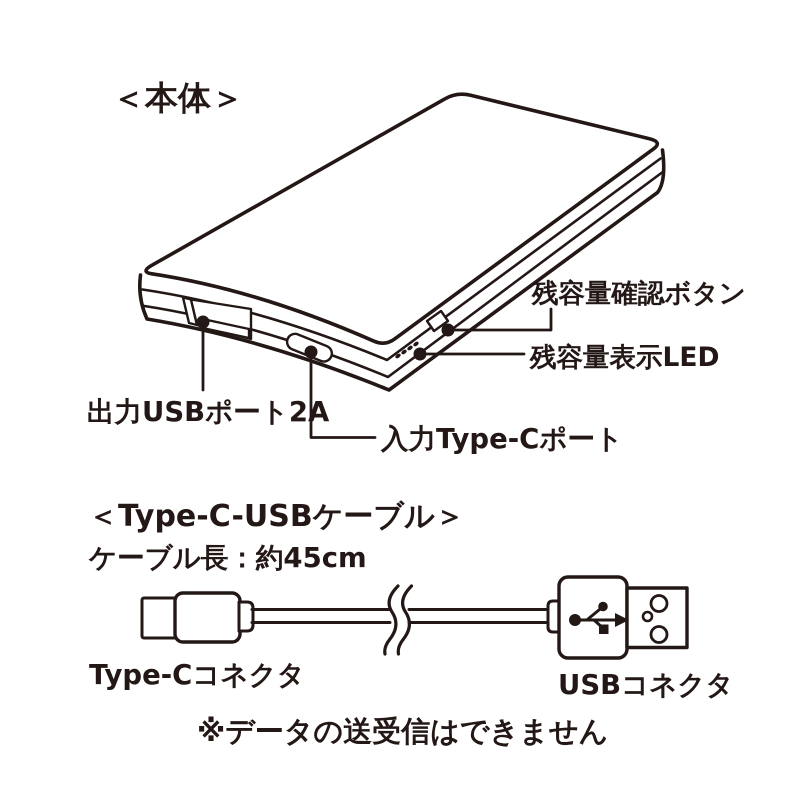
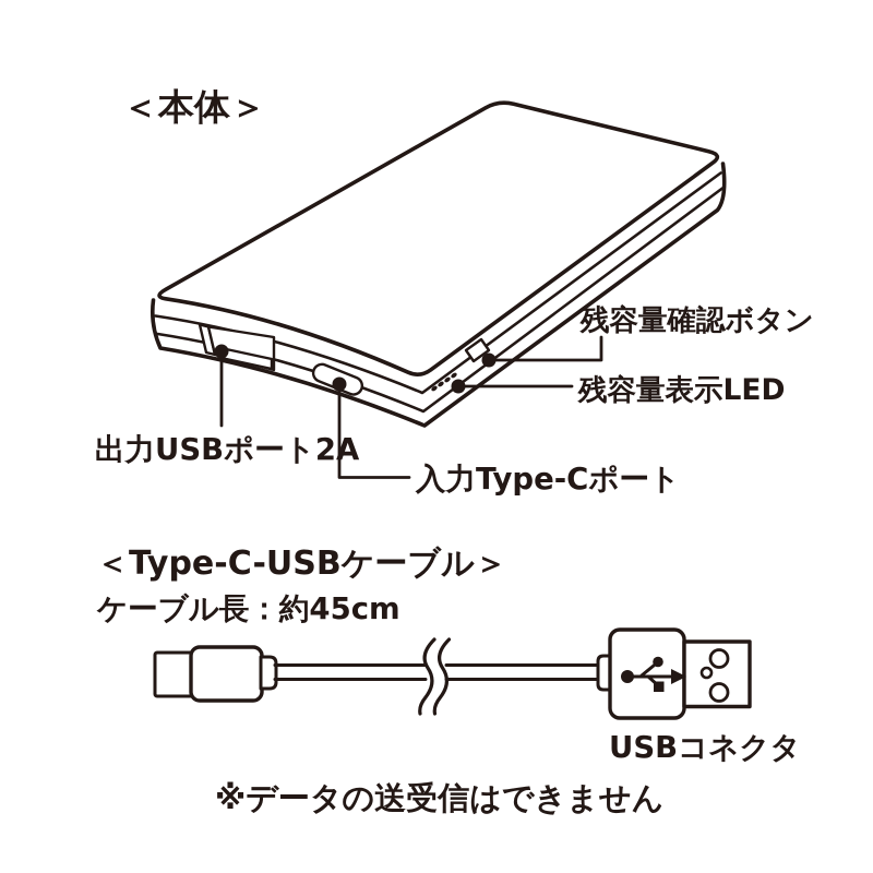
  ＜本体＞
  残容量確認ボタン
  残容量表示LED
  出力USBポート2A
  入力Type-Cポート
  ＜Type-C-USBケーブル＞
  ケーブル長：約45cm
- Type-Cコネクタ
  USBコネクタ
  ※データの送受信はできません
